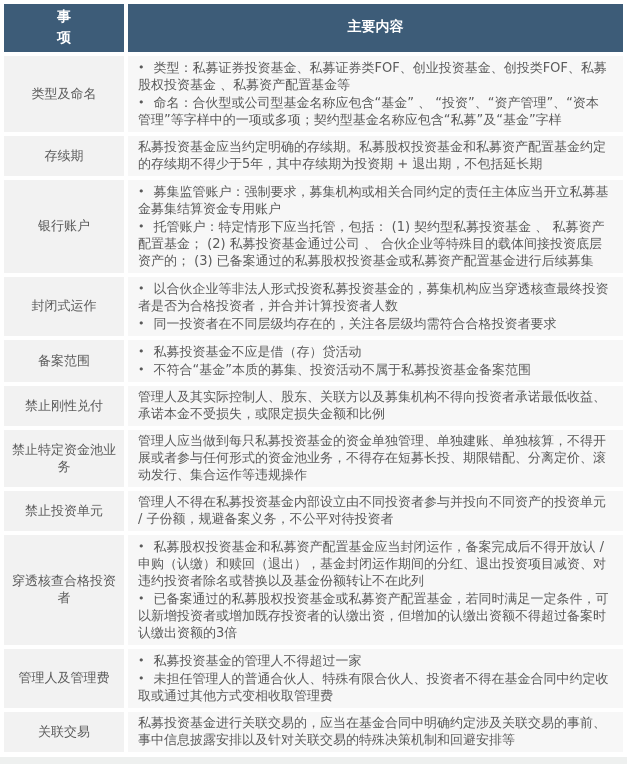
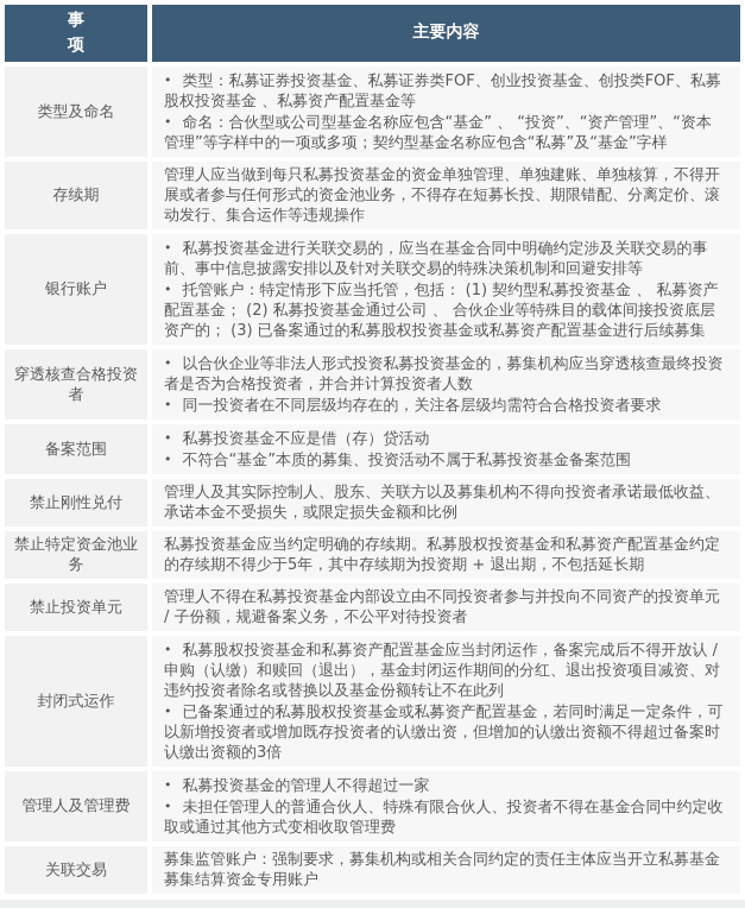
  事 项	主要内容
  类型及命名	• 类型：私募证券投资基金、私募证券类FOF、创业投资基金、创投类FOF、私募股权投资基金 、私募资产配置基金等• 命名：合伙型或公司型基金名称应包含“基金” 、 “投资”、“资产管理”、“资本管理”等字样中的一项或多项；契约型基金名称应包含“私募”及“基金”字样
- 存续期	私募投资基金应当约定明确的存续期。私募股权投资基金和私募资产配置基金约定的存续期不得少于5年，其中存续期为投资期 + 退出期，不包括延长期
+ 存续期	管理人应当做到每只私募投资基金的资金单独管理、单独建账、单独核算，不得开展或者参与任何形式的资金池业务，不得存在短募长投、期限错配、分离定价、滚动发行、集合运作等违规操作
- 银行账户	• 募集监管账户：强制要求，募集机构或相关合同约定的责任主体应当开立私募基金募集结算资金专用账户• 托管账户：特定情形下应当托管，包括： (1) 契约型私募投资基金 、 私募资产配置基金； (2) 私募投资基金通过公司 、 合伙企业等特殊目的载体间接投资底层资产的； (3) 已备案通过的私募股权投资基金或私募资产配置基金进行后续募集
+ 银行账户	• 私募投资基金进行关联交易的，应当在基金合同中明确约定涉及关联交易的事前、事中信息披露安排以及针对关联交易的特殊决策机制和回避安排等• 托管账户：特定情形下应当托管，包括： (1) 契约型私募投资基金 、 私募资产配置基金； (2) 私募投资基金通过公司 、 合伙企业等特殊目的载体间接投资底层资产的； (3) 已备案通过的私募股权投资基金或私募资产配置基金进行后续募集
- 封闭式运作	• 以合伙企业等非法人形式投资私募投资基金的，募集机构应当穿透核查最终投资者是否为合格投资者，并合并计算投资者人数• 同一投资者在不同层级均存在的，关注各层级均需符合合格投资者要求
+ 穿透核查合格投资者	• 以合伙企业等非法人形式投资私募投资基金的，募集机构应当穿透核查最终投资者是否为合格投资者，并合并计算投资者人数• 同一投资者在不同层级均存在的，关注各层级均需符合合格投资者要求
  备案范围	• 私募投资基金不应是借（存）贷活动• 不符合“基金”本质的募集、投资活动不属于私募投资基金备案范围
  禁止刚性兑付	管理人及其实际控制人、股东、关联方以及募集机构不得向投资者承诺最低收益、承诺本金不受损失，或限定损失金额和比例
- 禁止特定资金池业务	管理人应当做到每只私募投资基金的资金单独管理、单独建账、单独核算，不得开展或者参与任何形式的资金池业务，不得存在短募长投、期限错配、分离定价、滚动发行、集合运作等违规操作
+ 禁止特定资金池业务	私募投资基金应当约定明确的存续期。私募股权投资基金和私募资产配置基金约定的存续期不得少于5年，其中存续期为投资期 + 退出期，不包括延长期
  禁止投资单元	管理人不得在私募投资基金内部设立由不同投资者参与并投向不同资产的投资单元 / 子份额，规避备案义务，不公平对待投资者
- 穿透核查合格投资者	• 私募股权投资基金和私募资产配置基金应当封闭运作，备案完成后不得开放认 / 申购（认缴）和赎回（退出），基金封闭运作期间的分红、退出投资项目减资、对违约投资者除名或替换以及基金份额转让不在此列• 已备案通过的私募股权投资基金或私募资产配置基金，若同时满足一定条件，可以新增投资者或增加既存投资者的认缴出资，但增加的认缴出资额不得超过备案时认缴出资额的3倍
+ 封闭式运作	• 私募股权投资基金和私募资产配置基金应当封闭运作，备案完成后不得开放认 / 申购（认缴）和赎回（退出），基金封闭运作期间的分红、退出投资项目减资、对违约投资者除名或替换以及基金份额转让不在此列• 已备案通过的私募股权投资基金或私募资产配置基金，若同时满足一定条件，可以新增投资者或增加既存投资者的认缴出资，但增加的认缴出资额不得超过备案时认缴出资额的3倍
  管理人及管理费	• 私募投资基金的管理人不得超过一家• 未担任管理人的普通合伙人、特殊有限合伙人、投资者不得在基金合同中约定收取或通过其他方式变相收取管理费
- 关联交易	私募投资基金进行关联交易的，应当在基金合同中明确约定涉及关联交易的事前、事中信息披露安排以及针对关联交易的特殊决策机制和回避安排等
+ 关联交易	募集监管账户：强制要求，募集机构或相关合同约定的责任主体应当开立私募基金募集结算资金专用账户
